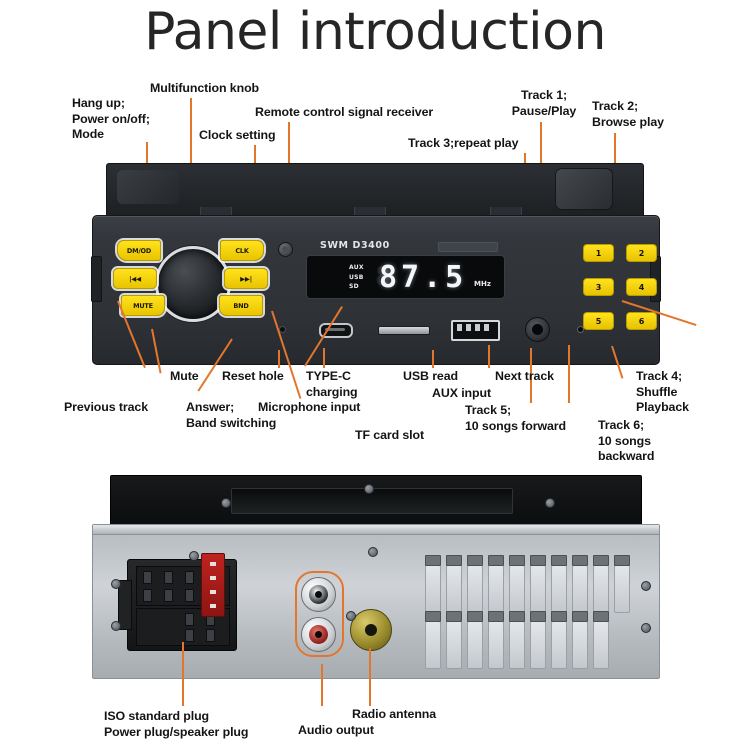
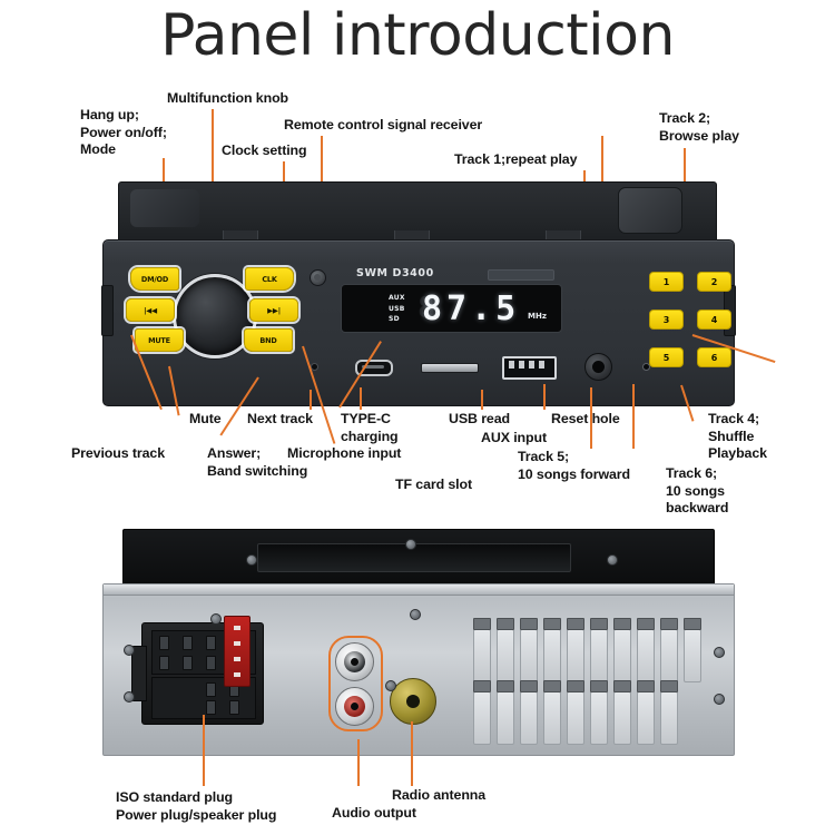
  Panel introduction
  Hang up;
  Power on/off;
  Mode
  Multifunction knob
  Clock setting
  Remote control signal receiver
- Track 1;
- Pause/Play
  Track 2;
  Browse play
- Track 3;repeat play
+ Track 1;repeat play
  DM/OD
  CLK
  |◀◀
  ▶▶|
  MUTE
  BND
  SWM D3400
  8
  87.5
  MHz
  1
  2
  3
  4
  5
  6
  Previous track
  Mute
  Answer;
  Band switching
- Reset hole
+ Next track
  Microphone input
  TYPE-C
  charging
  TF card slot
  USB read
  AUX input
- Next track
+ Reset hole
  Track 5;
  10 songs forward
  Track 4;
  Shuffle
  Playback
  Track 6;
  10 songs
  backward
  ISO standard plug
  Power plug/speaker plug
  Audio output
  Radio antenna
